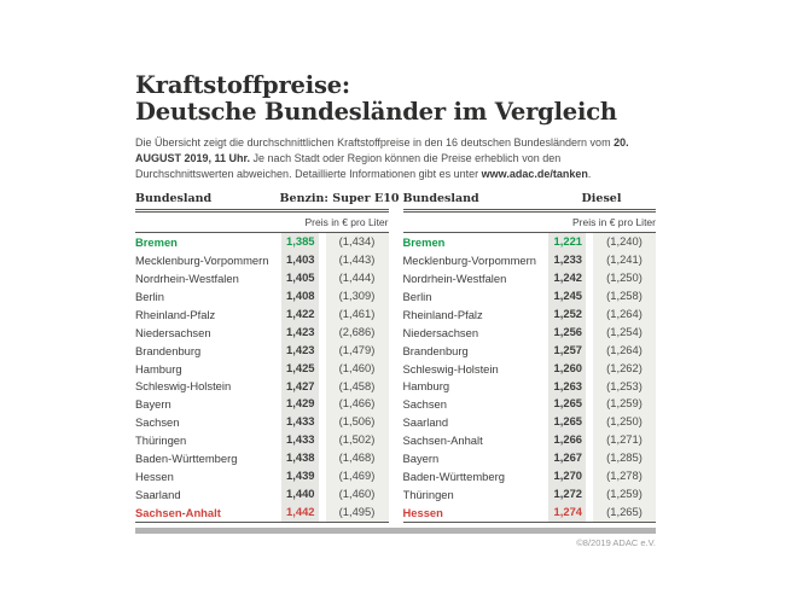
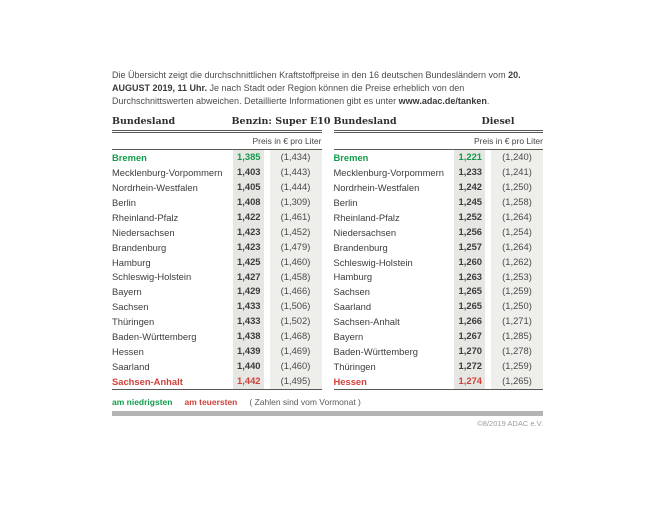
- Kraftstoffpreise:
- Deutsche Bundesländer im Vergleich
  Die Übersicht zeigt die durchschnittlichen Kraftstoffpreise in den 16 deutschen Bundesländern vom 20. AUGUST 2019, 11 Uhr. Je nach Stadt oder Region können die Preise erheblich von den Durchschnittswerten abweichen. Detaillierte Informationen gibt es unter www.adac.de/tanken.
  Bundesland
  Benzin: Super E10
  Preis in € pro Liter
  Bremen
  1,385
  (1,434)
  Mecklenburg-Vorpommern
  1,403
  (1,443)
  Nordrhein-Westfalen
  1,405
  (1,444)
  Berlin
  1,408
  (1,309)
  Rheinland-Pfalz
  1,422
  (1,461)
  Niedersachsen
  1,423
- (2,686)
+ (1,452)
  Brandenburg
  1,423
  (1,479)
  Hamburg
  1,425
  (1,460)
  Schleswig-Holstein
  1,427
  (1,458)
  Bayern
  1,429
  (1,466)
  Sachsen
  1,433
  (1,506)
  Thüringen
  1,433
  (1,502)
  Baden-Württemberg
  1,438
  (1,468)
  Hessen
  1,439
  (1,469)
  Saarland
  1,440
  (1,460)
  Sachsen-Anhalt
  1,442
  (1,495)
  Bundesland
  Diesel
  Preis in € pro Liter
  Bremen
  1,221
  (1,240)
  Mecklenburg-Vorpommern
  1,233
  (1,241)
  Nordrhein-Westfalen
  1,242
  (1,250)
  Berlin
  1,245
  (1,258)
  Rheinland-Pfalz
  1,252
  (1,264)
  Niedersachsen
  1,256
  (1,254)
  Brandenburg
  1,257
  (1,264)
  Schleswig-Holstein
  1,260
  (1,262)
  Hamburg
  1,263
  (1,253)
  Sachsen
  1,265
  (1,259)
  Saarland
  1,265
  (1,250)
  Sachsen-Anhalt
  1,266
  (1,271)
  Bayern
  1,267
  (1,285)
  Baden-Württemberg
  1,270
  (1,278)
  Thüringen
  1,272
  (1,259)
  Hessen
  1,274
  (1,265)
+ am niedrigsten
+ am teuersten
+ ( Zahlen sind vom Vormonat )
  ©8/2019 ADAC e.V.
